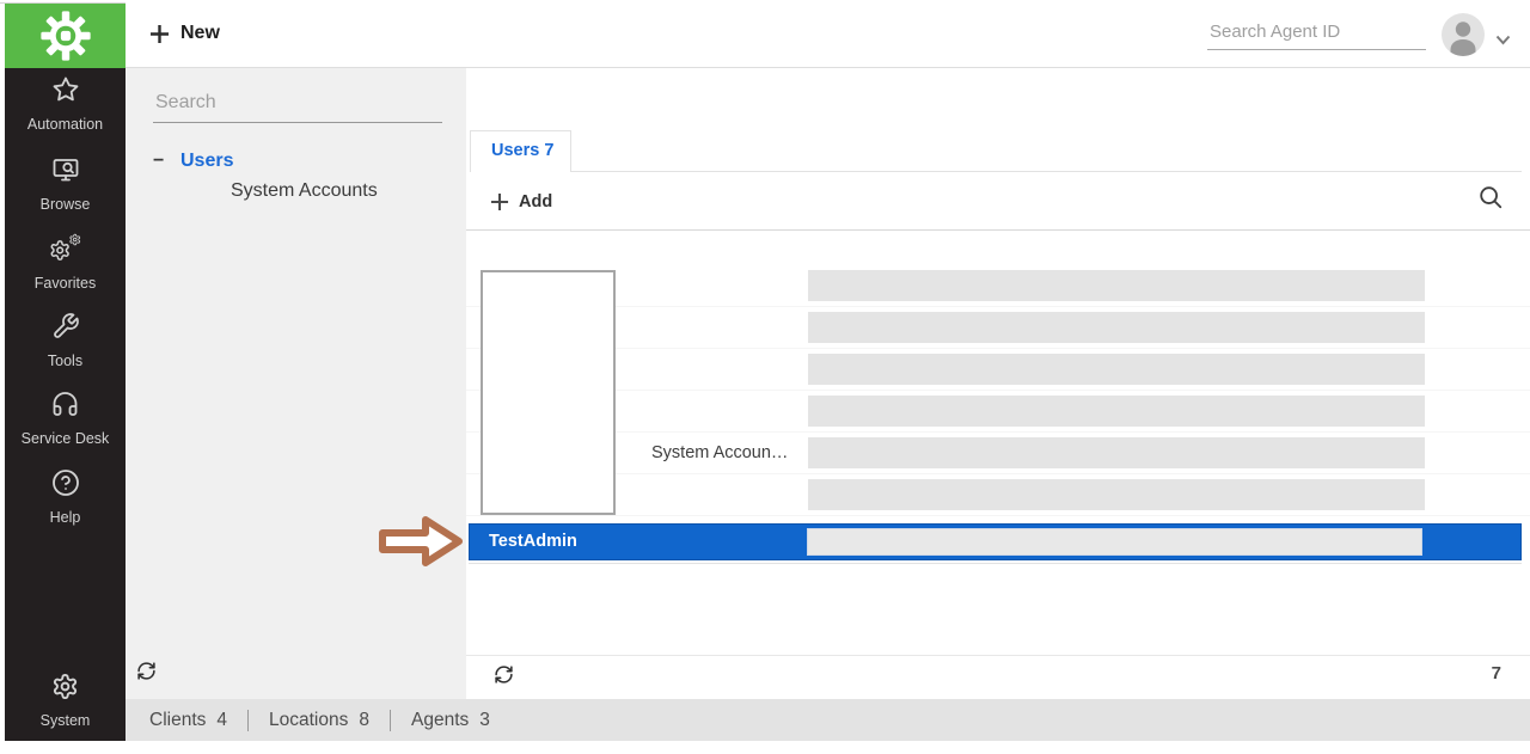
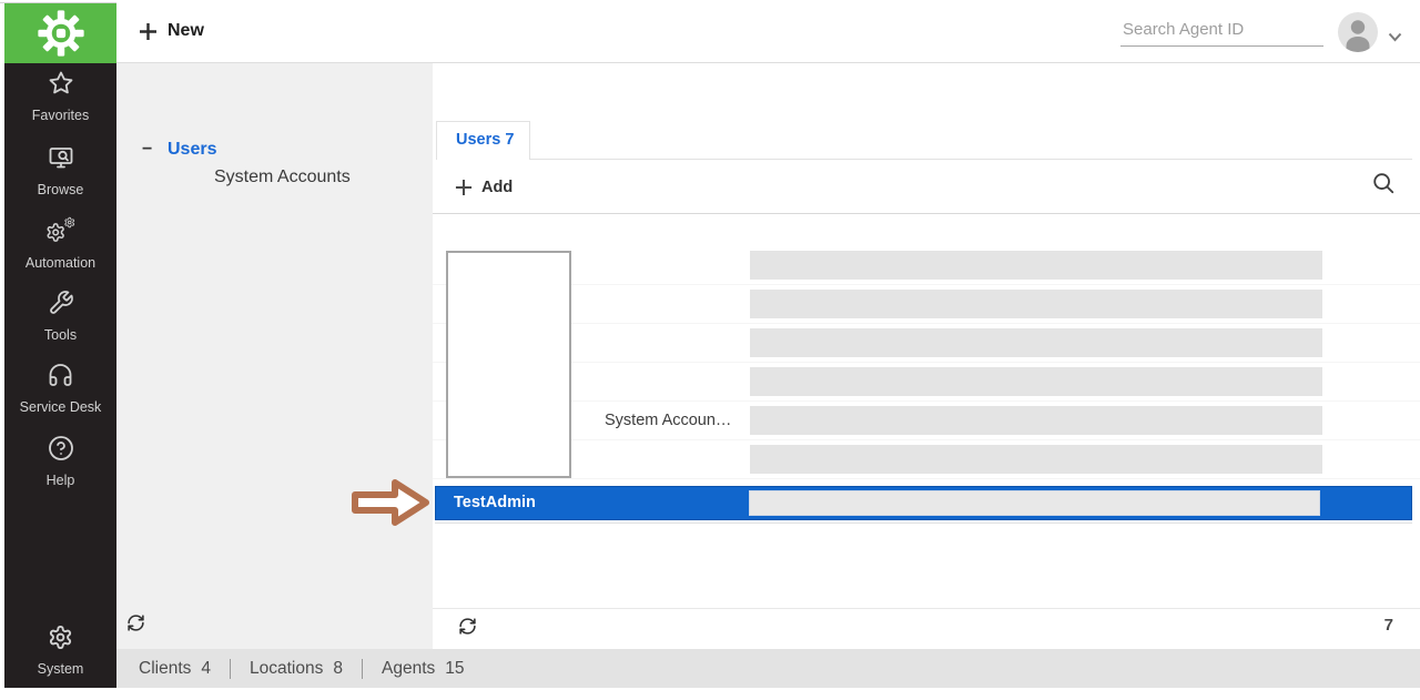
  New
  Search Agent ID
- Automation
+ Favorites
  Browse
- Favorites
+ Automation
  Tools
  Service Desk
  Help
  System
- Search
  −
  Users
  System Accounts
  Users 7
  Add
  System Accoun…
  TestAdmin
  7
  Clients
  4
  Locations
  8
  Agents
- 3
+ 15
